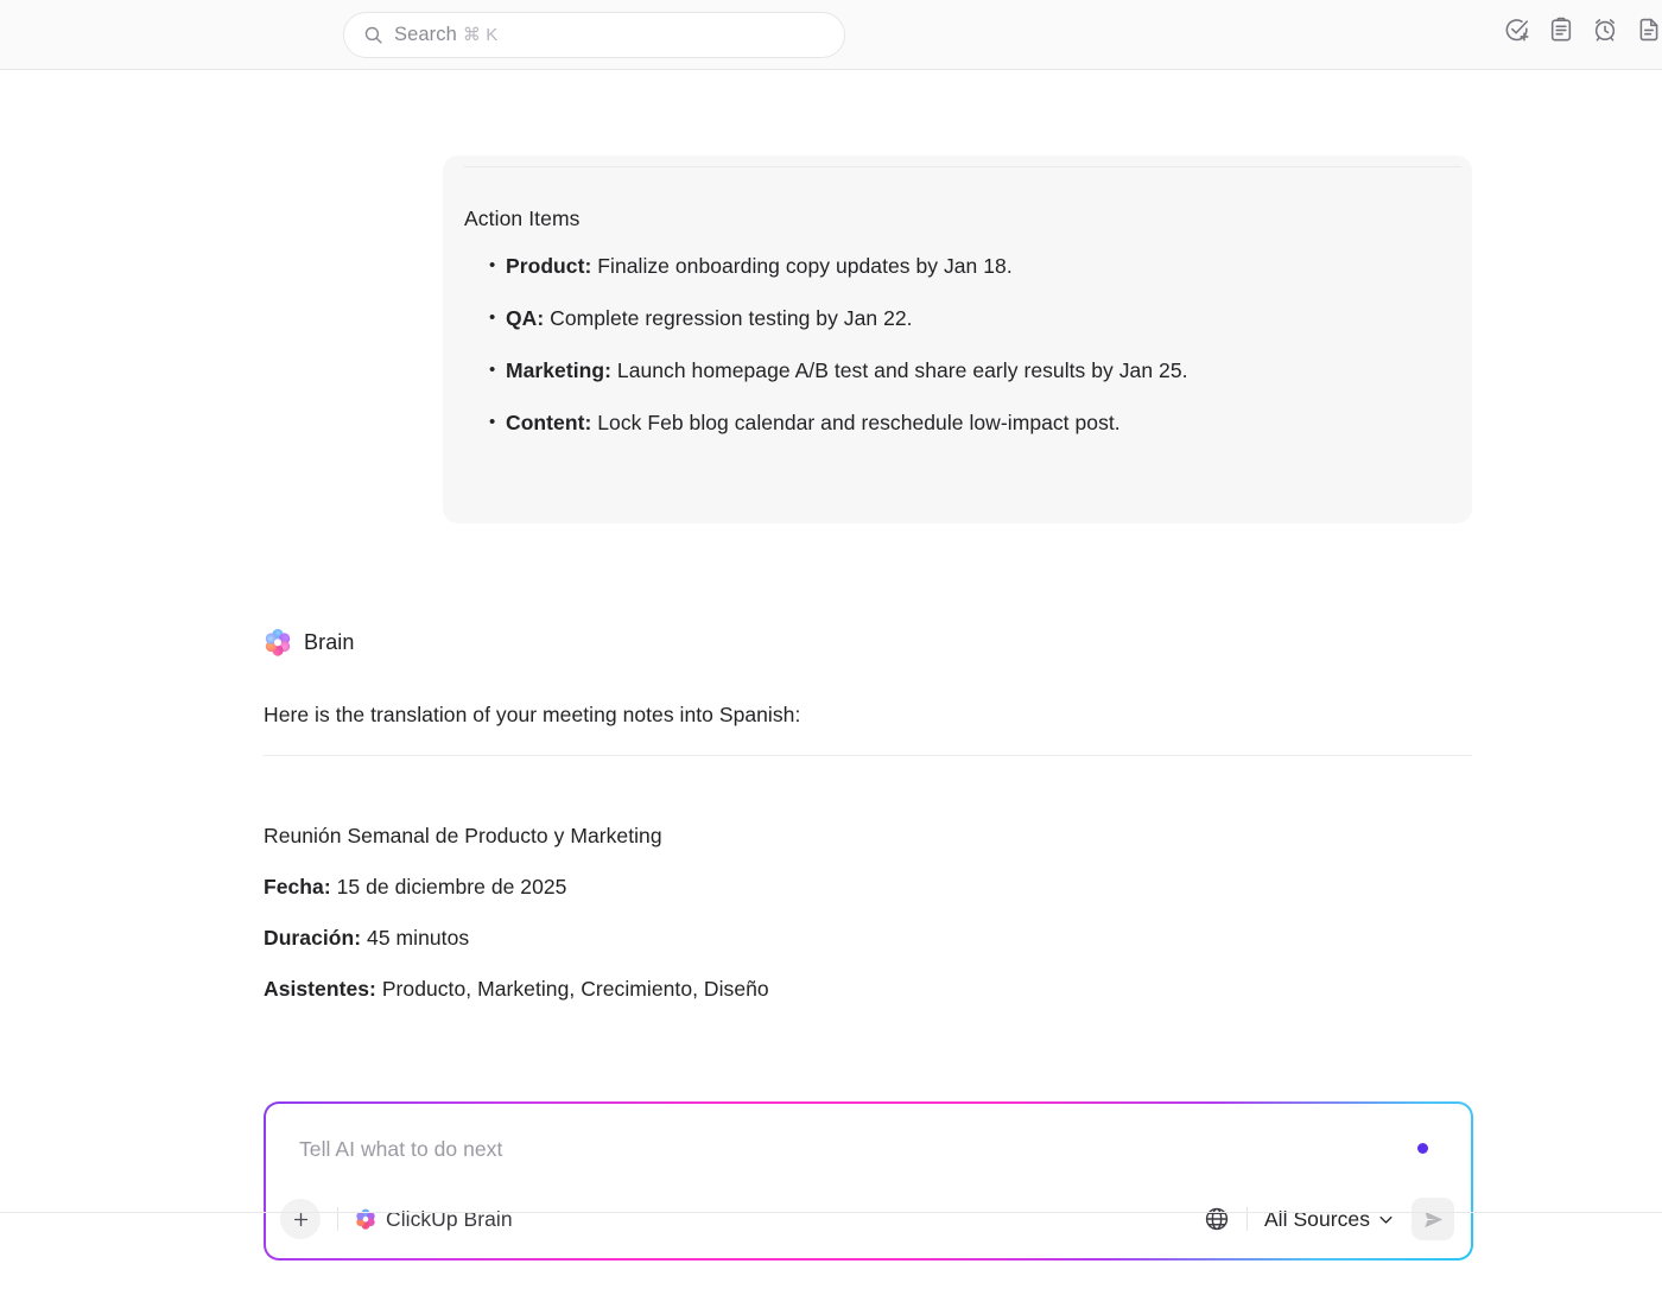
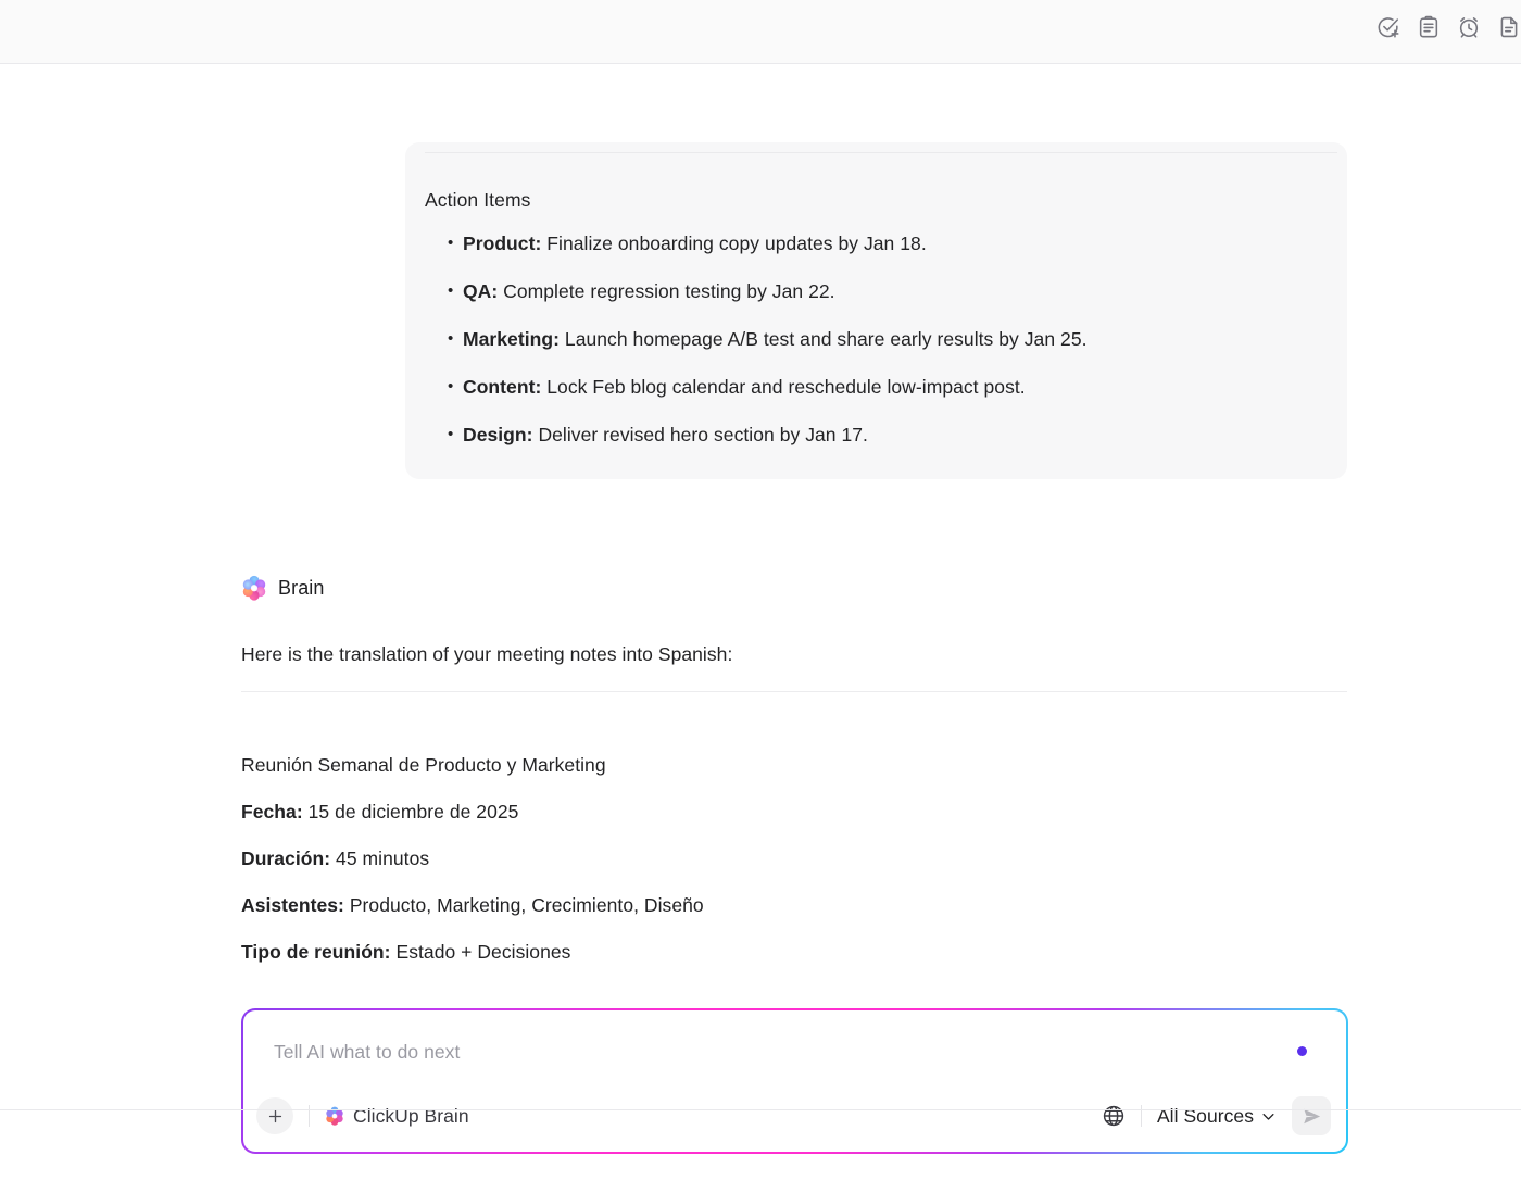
- Search ⌘ K
  Action Items
  Product: Finalize onboarding copy updates by Jan 18.
  QA: Complete regression testing by Jan 22.
  Marketing: Launch homepage A/B test and share early results by Jan 25.
  Content: Lock Feb blog calendar and reschedule low-impact post.
+ Design: Deliver revised hero section by Jan 17.
  Brain
  Here is the translation of your meeting notes into Spanish:
  Reunión Semanal de Producto y Marketing
  Fecha: 15 de diciembre de 2025
  Duración: 45 minutos
  Asistentes: Producto, Marketing, Crecimiento, Diseño
+ Tipo de reunión: Estado + Decisiones
  Tell AI what to do next
  ClickUp Brain
  All Sources
